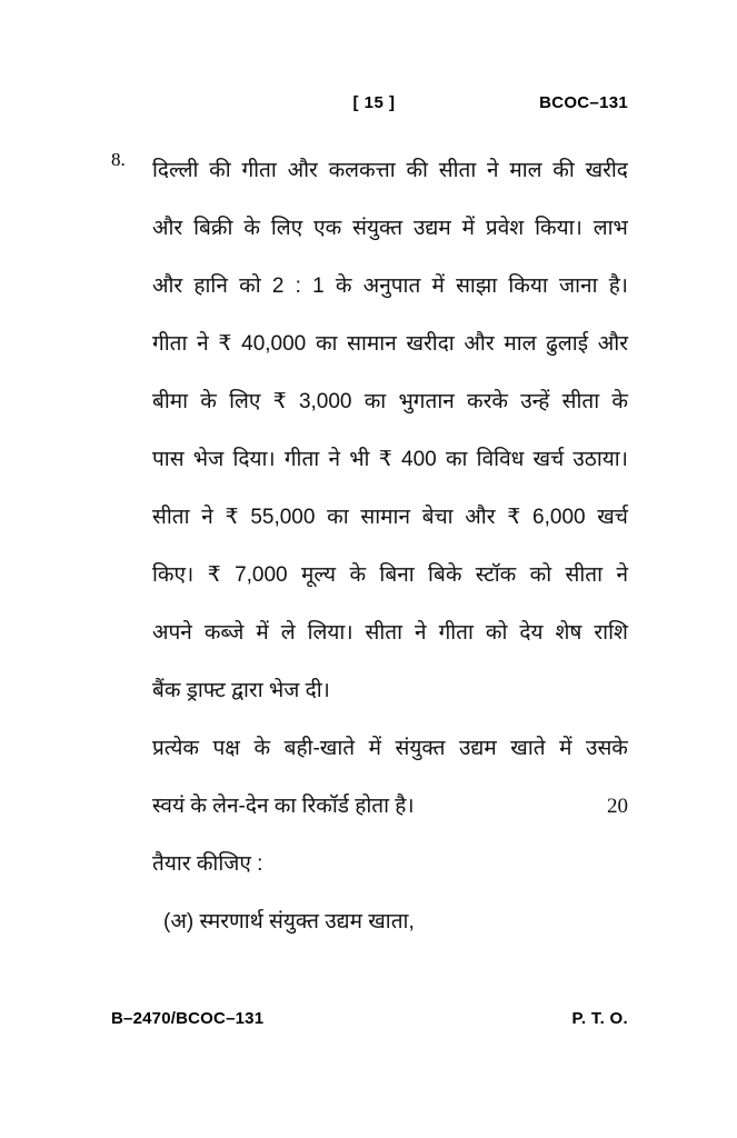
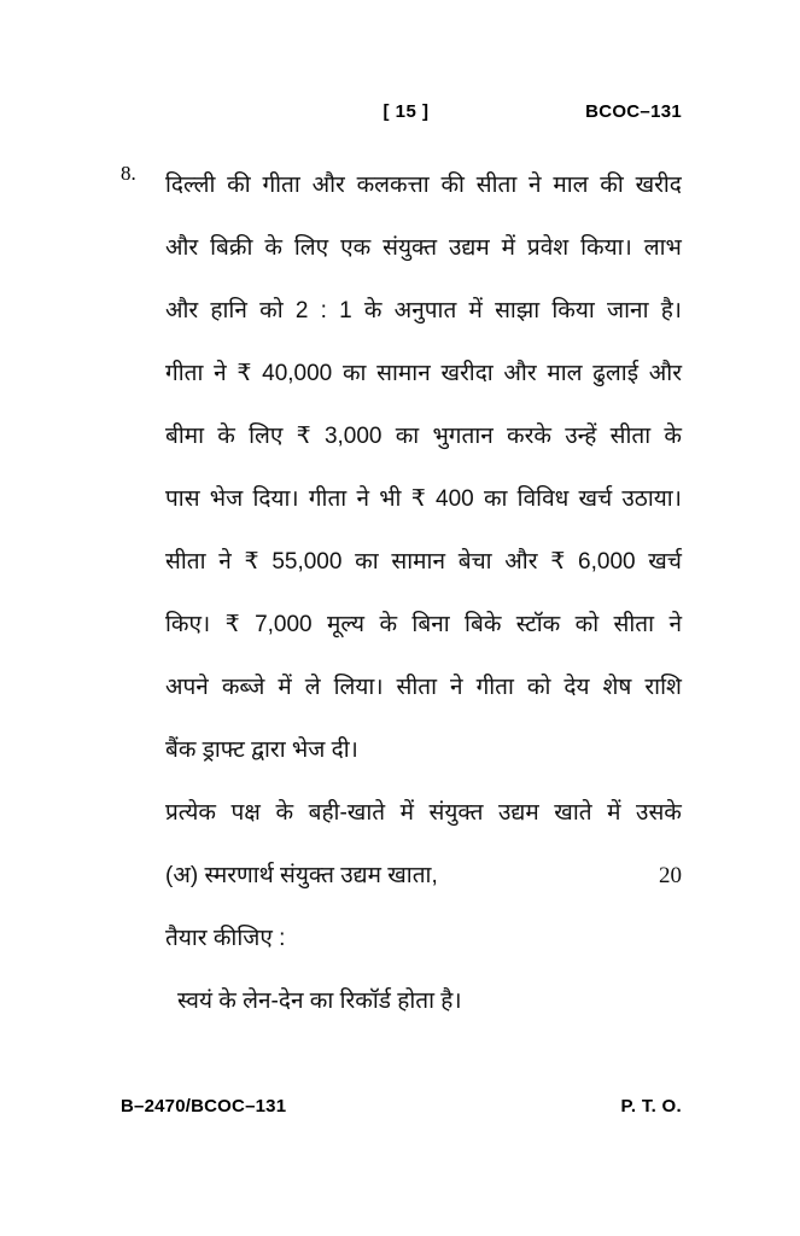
  [ 15 ]
  BCOC–131
  8.
  दिल्ली
  की
  गीता
  और
  कलकत्ता
  की
  सीता
  ने
  माल
  की
  खरीद
  और
  बिक्री
  के
  लिए
  एक
  संयुक्त
  उद्यम
  में
  प्रवेश
  किया।
  लाभ
  और
  हानि
  को
  2
  :
  1
  के
  अनुपात
  में
  साझा
  किया
  जाना
  है।
  गीता
  ने
  ₹
  40,000
  का
  सामान
  खरीदा
  और
  माल
  ढुलाई
  और
  बीमा
  के
  लिए
  ₹
  3,000
  का
  भुगतान
  करके
  उन्हें
  सीता
  के
  पास
  भेज
  दिया।
  गीता
  ने
  भी
  ₹
  400
  का
  विविध
  खर्च
  उठाया।
  सीता
  ने
  ₹
  55,000
  का
  सामान
  बेचा
  और
  ₹
  6,000
  खर्च
  किए।
  ₹
  7,000
  मूल्य
  के
  बिना
  बिके
  स्टॉक
  को
  सीता
  ने
  अपने
  कब्जे
  में
  ले
  लिया।
  सीता
  ने
  गीता
  को
  देय
  शेष
  राशि
  बैंक ड्राफ्ट द्वारा भेज दी।
  प्रत्येक
  पक्ष
  के
  बही-खाते
  में
  संयुक्त
  उद्यम
  खाते
  में
  उसके
- स्वयं के लेन-देन का रिकॉर्ड होता है।
+ (अ) स्मरणार्थ संयुक्त उद्यम खाता,
  20
  तैयार कीजिए :
- (अ) स्मरणार्थ संयुक्त उद्यम खाता,
+ स्वयं के लेन-देन का रिकॉर्ड होता है।
  B–2470/BCOC–131
  P. T. O.
